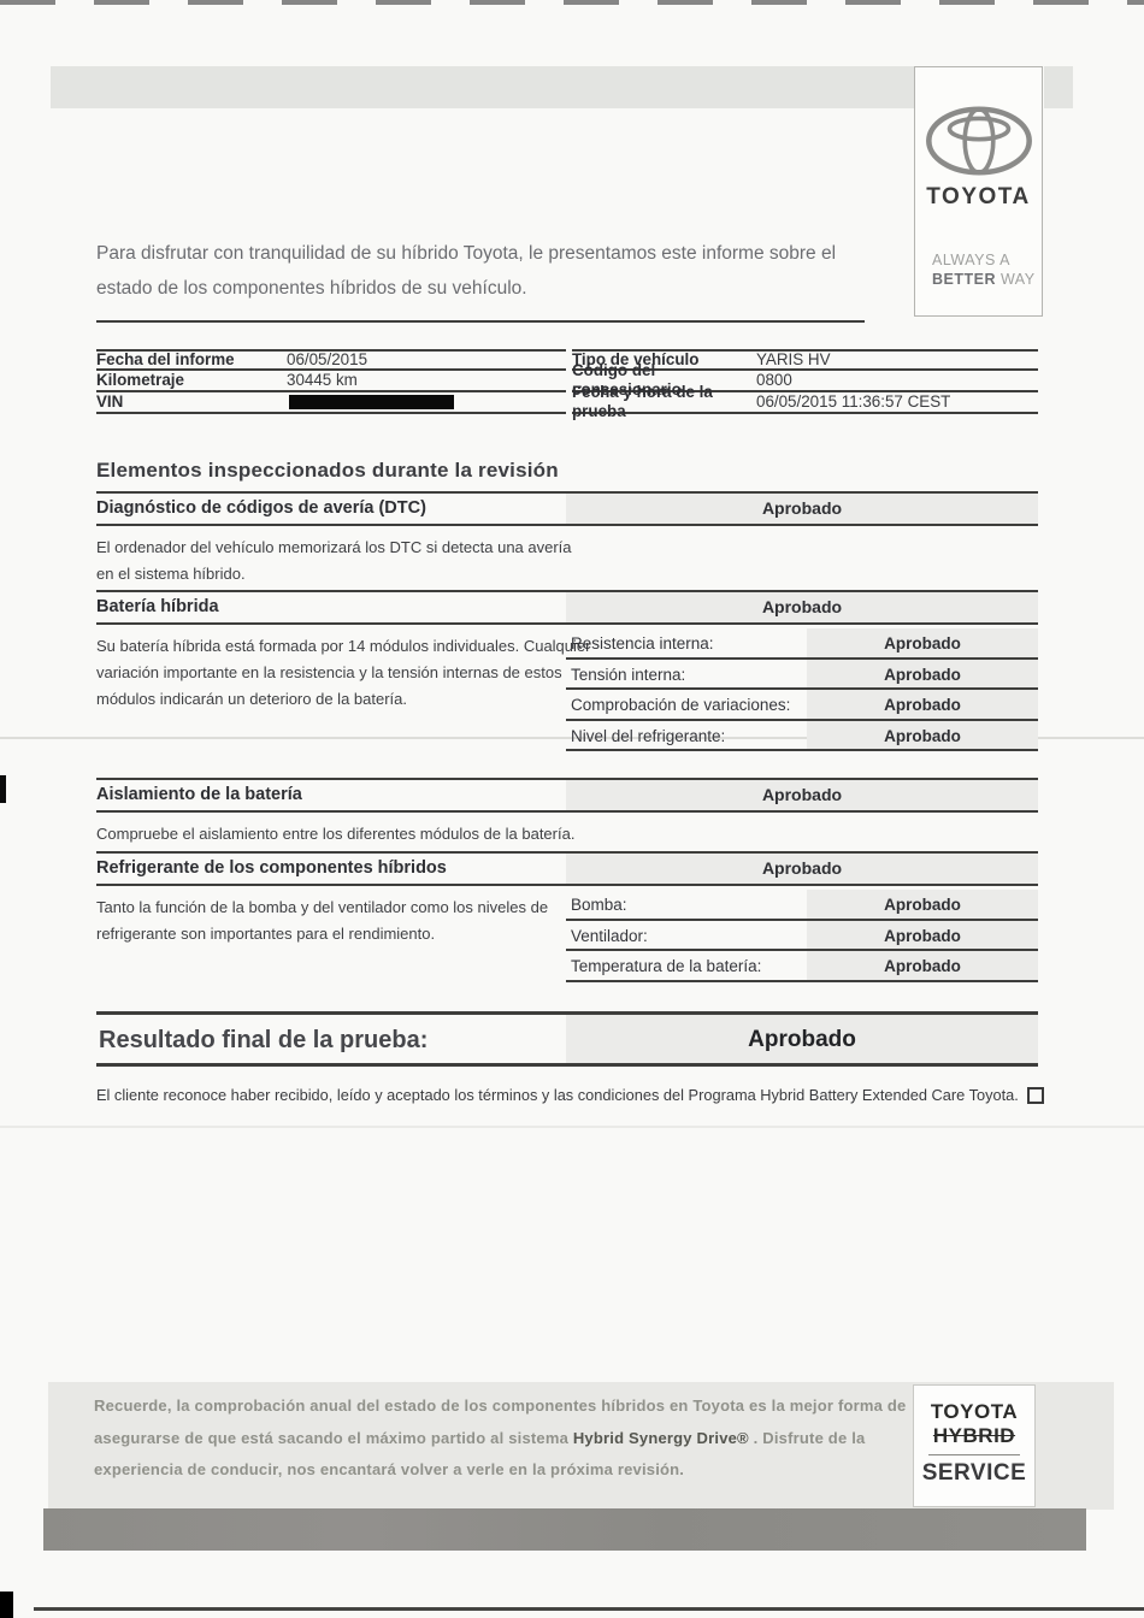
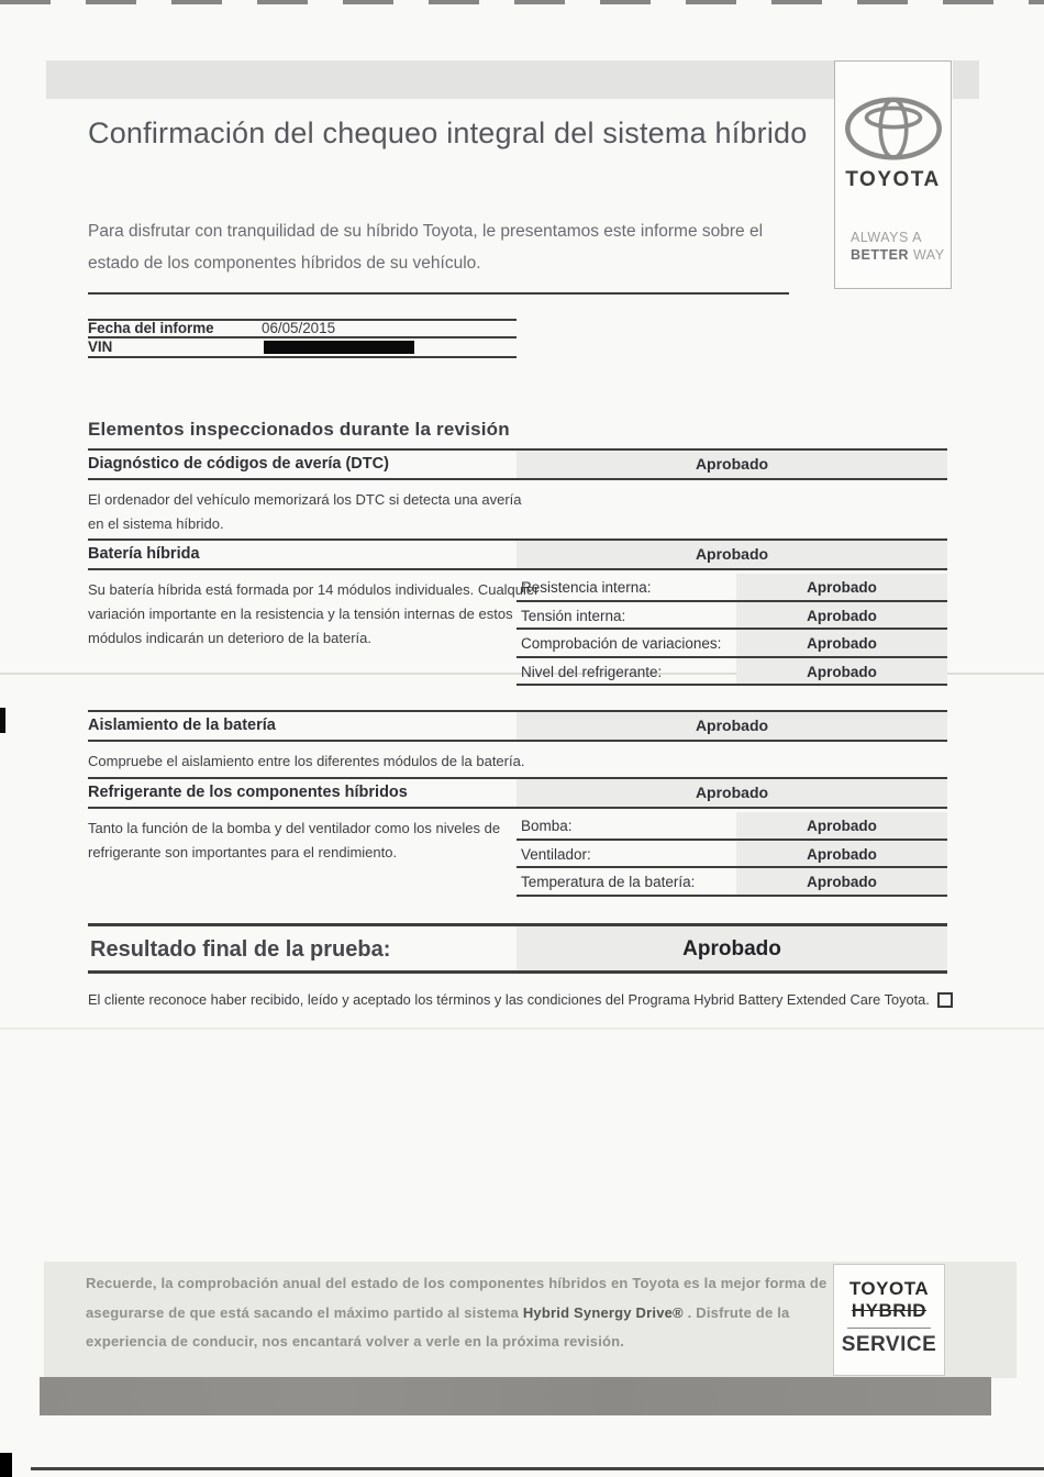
+ Confirmación del chequeo integral del sistema híbrido
  Para disfrutar con tranquilidad de su híbrido Toyota, le presentamos este informe sobre el estado de los componentes híbridos de su vehículo.
  TOYOTA
  ALWAYS A
  BETTER WAY
  Fecha del informe
  06/05/2015
- Kilometraje
- 30445 km
  VIN
- Tipo de vehículo
- YARIS HV
- Código del concesionario
- 0800
- Fecha y hora de la prueba
- 06/05/2015 11:36:57 CEST
  Elementos inspeccionados durante la revisión
  Diagnóstico de códigos de avería (DTC)
  Aprobado
  El ordenador del vehículo memorizará los DTC si detecta una avería en el sistema híbrido.
  Batería híbrida
  Aprobado
  Su batería híbrida está formada por 14 módulos individuales. Cualquier variación importante en la resistencia y la tensión internas de estos módulos indicarán un deterioro de la batería.
  Resistencia interna:
  Aprobado
  Tensión interna:
  Aprobado
  Comprobación de variaciones:
  Aprobado
  Nivel del refrigerante:
  Aprobado
  Aislamiento de la batería
  Aprobado
  Compruebe el aislamiento entre los diferentes módulos de la batería.
  Refrigerante de los componentes híbridos
  Aprobado
  Tanto la función de la bomba y del ventilador como los niveles de refrigerante son importantes para el rendimiento.
  Bomba:
  Aprobado
  Ventilador:
  Aprobado
  Temperatura de la batería:
  Aprobado
  Resultado final de la prueba:
  Aprobado
  El cliente reconoce haber recibido, leído y aceptado los términos y las condiciones del Programa Hybrid Battery Extended Care Toyota.
  Recuerde, la comprobación anual del estado de los componentes híbridos en Toyota es la mejor forma de asegurarse de que está sacando el máximo partido al sistema Hybrid Synergy Drive® . Disfrute de la experiencia de conducir, nos encantará volver a verle en la próxima revisión.
  TOYOTA
  HYBRID
  SERVICE
